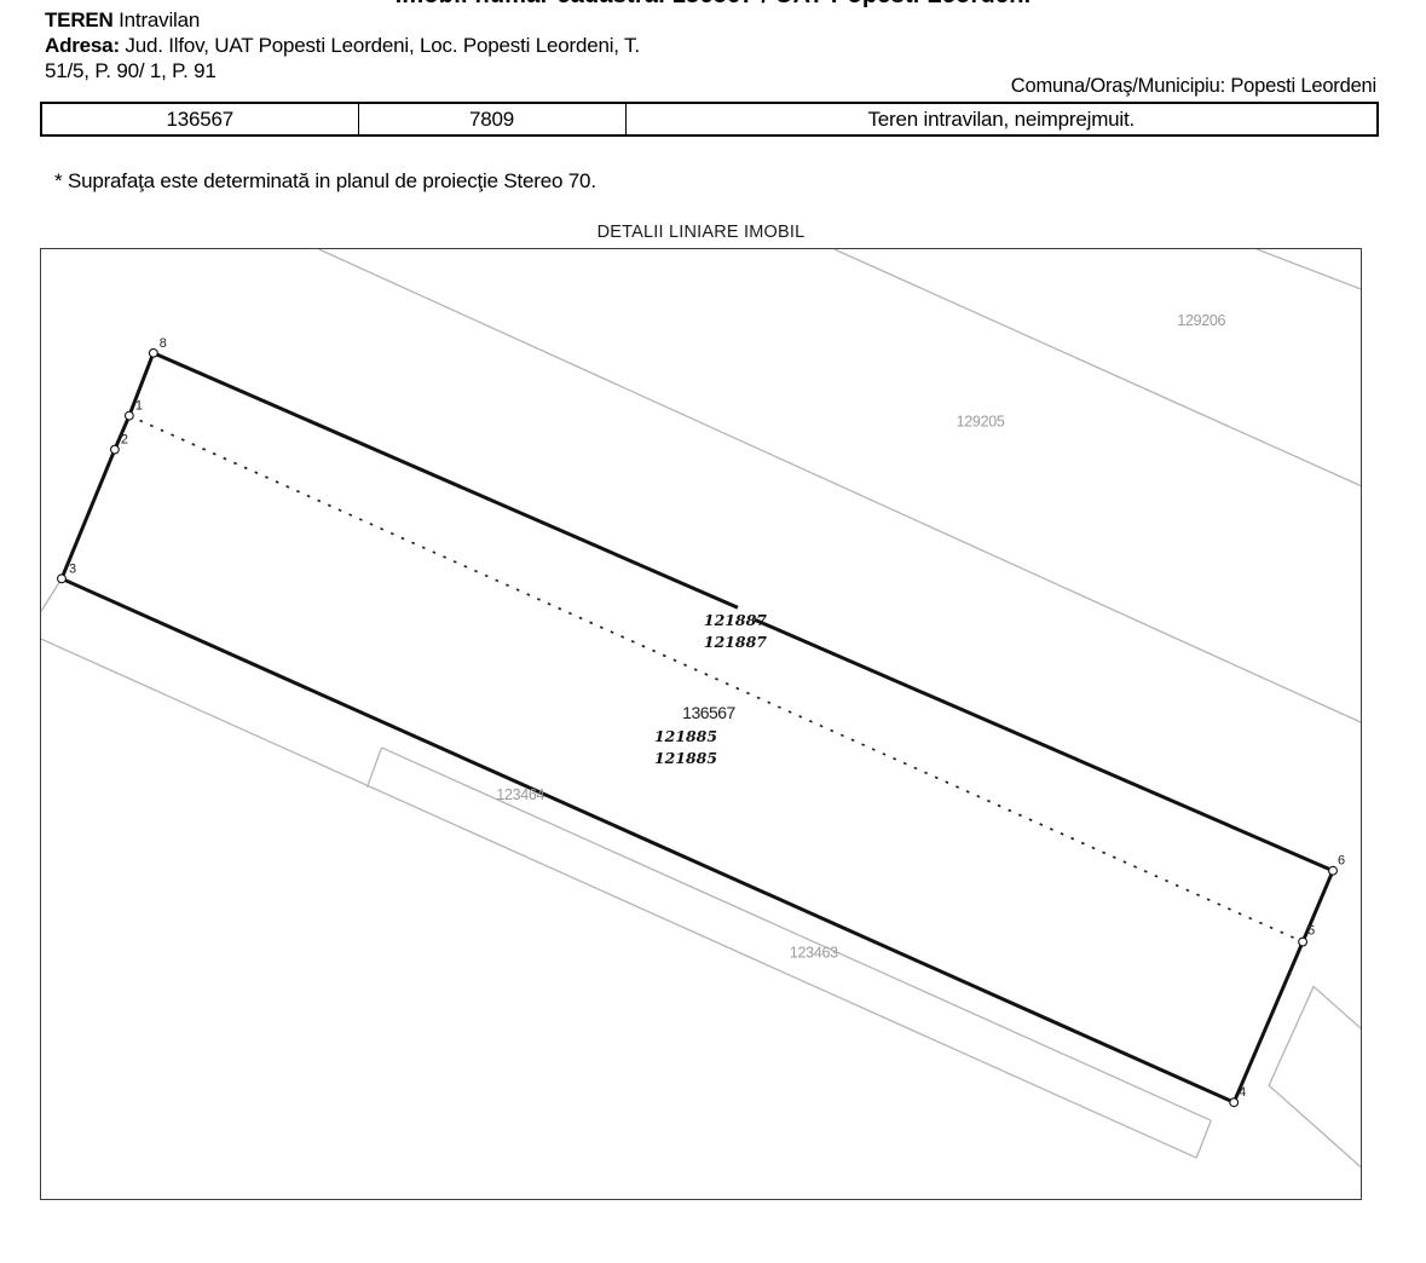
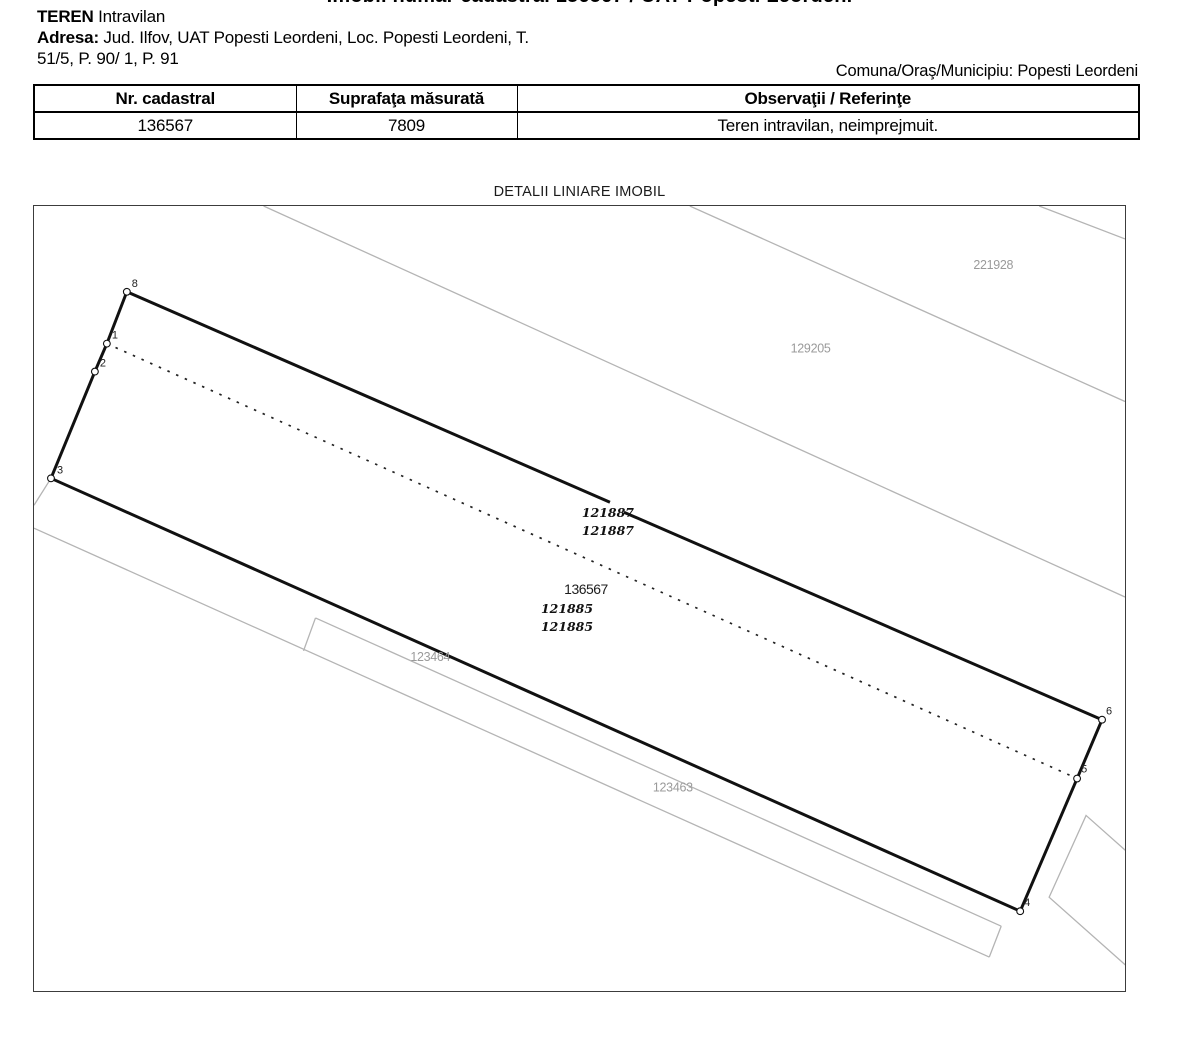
  TEREN Intravilan
  Adresa: Jud. Ilfov, UAT Popesti Leordeni, Loc. Popesti Leordeni, T.
  51/5, P. 90/ 1, P. 91
  Comuna/Oraş/Municipiu: Popesti Leordeni
+ Nr. cadastral	Suprafaţa măsurată	Observaţii / Referinţe
  136567	7809	Teren intravilan, neimprejmuit.
- * Suprafaţa este determinată in planul de proiecţie Stereo 70.
  DETALII LINIARE IMOBIL
  8
  1
  2
  3
  6
  5
  4
- 129206
+ 221928
  129205
  121887
  121887
  136567
  121885
  121885
  123464
  123463
